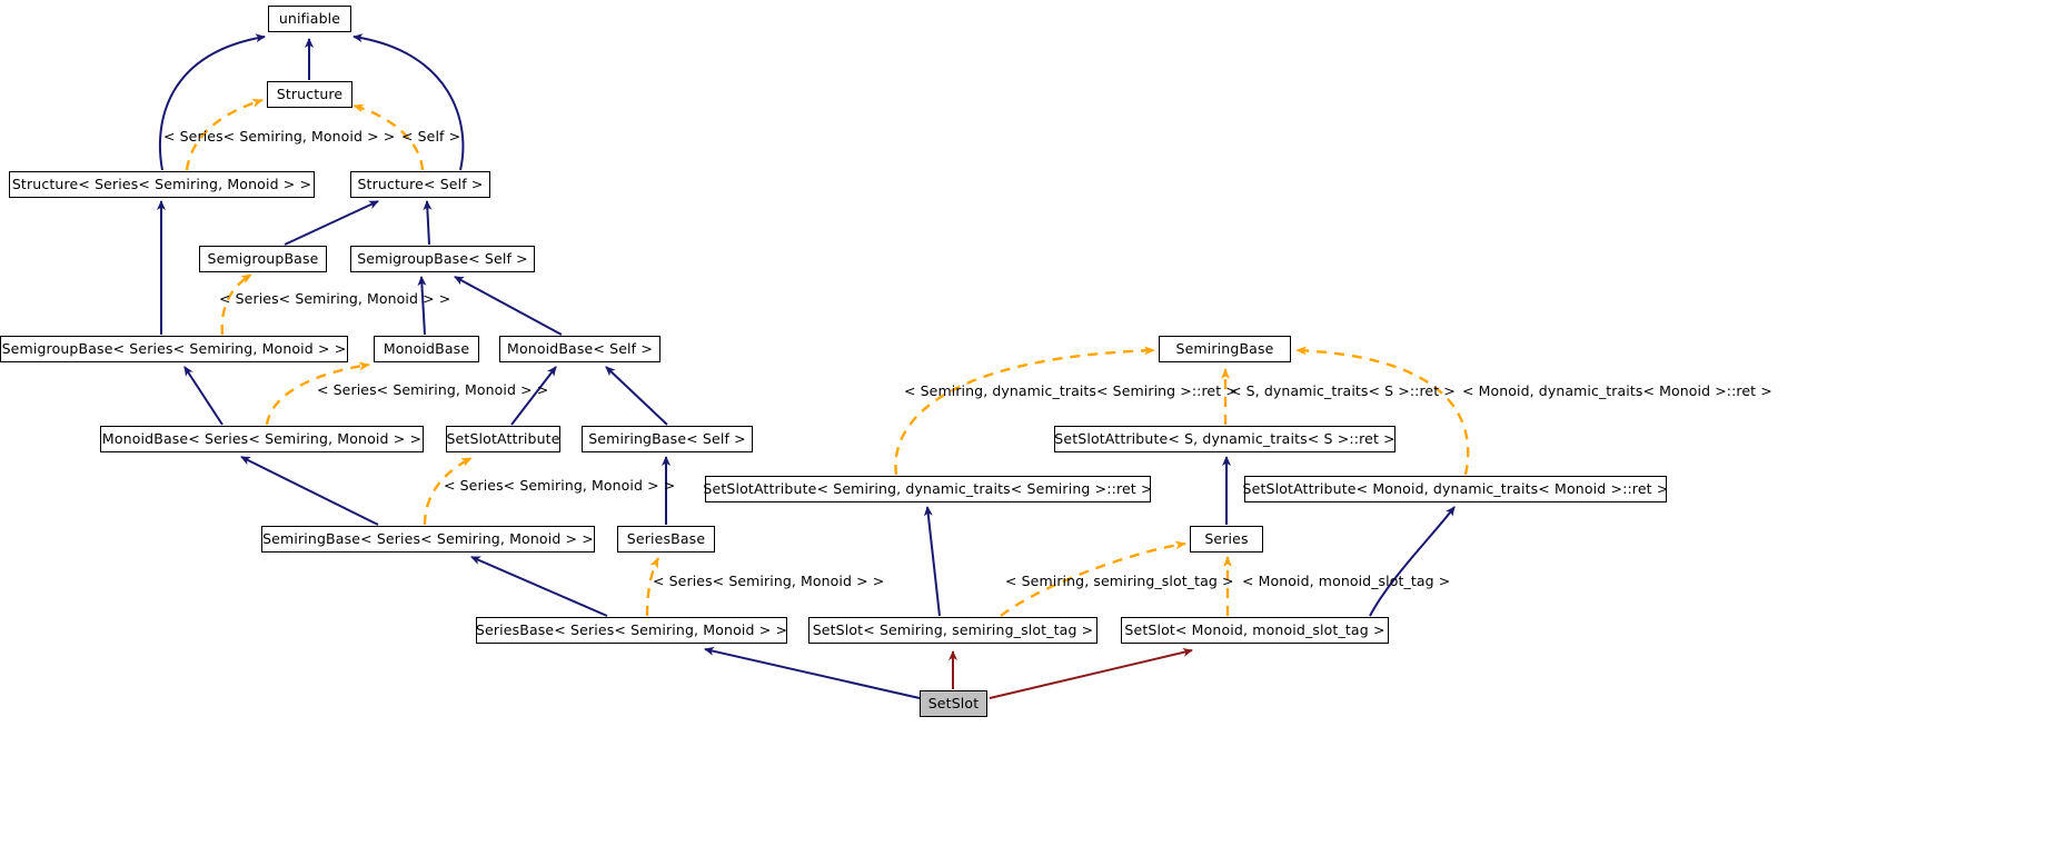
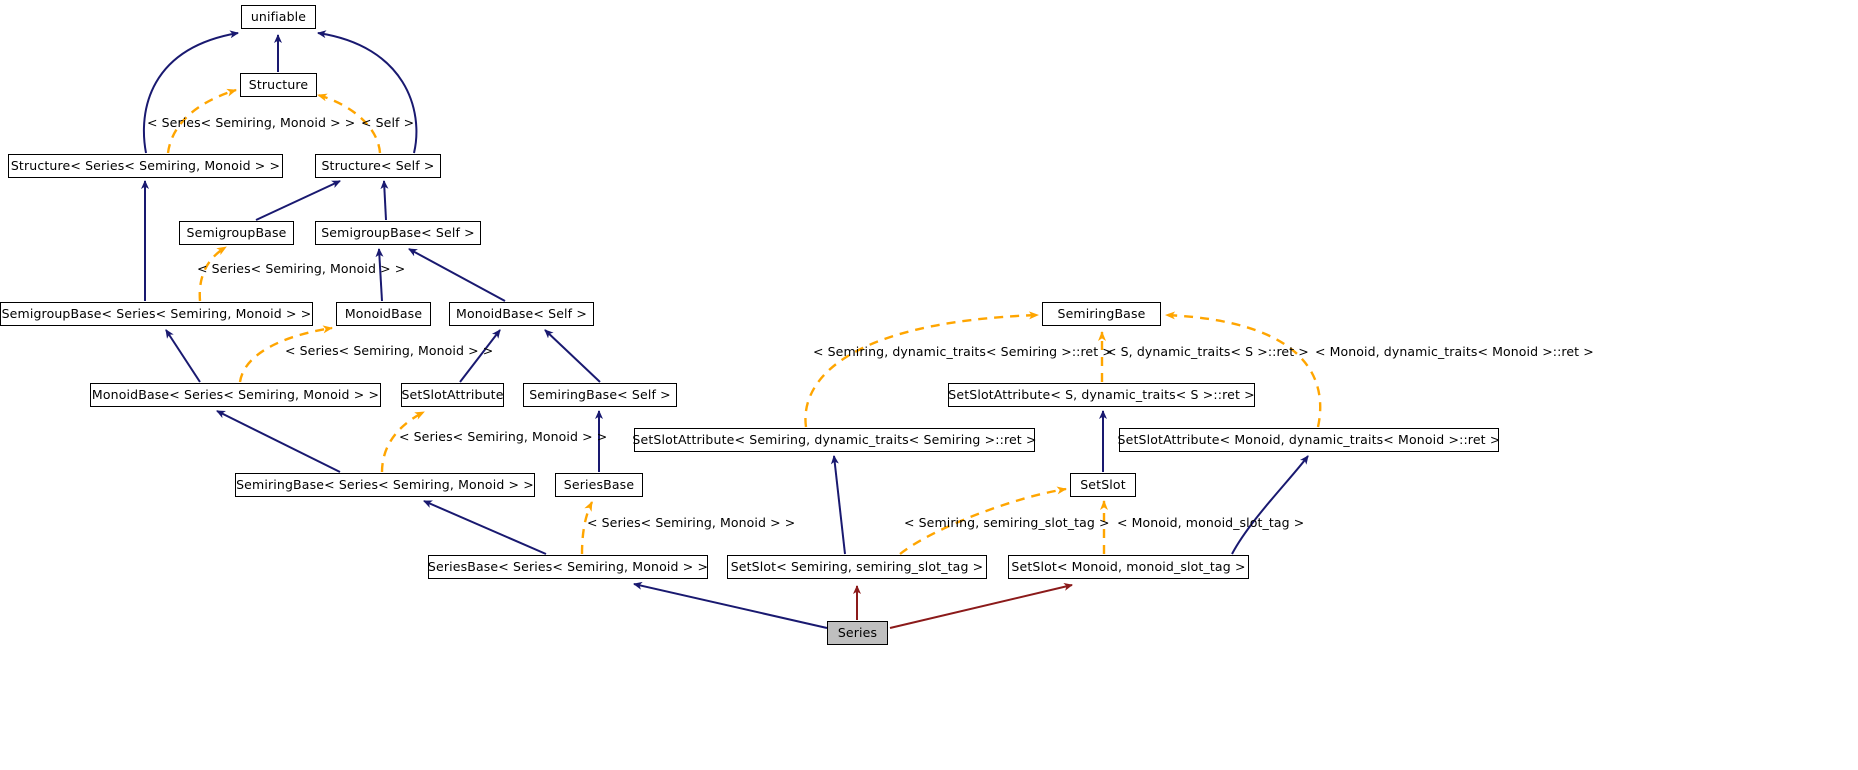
  unifiable
  Structure
  Structure< Series< Semiring, Monoid > >
  Structure< Self >
  SemigroupBase
  SemigroupBase< Self >
  SemigroupBase< Series< Semiring, Monoid > >
  MonoidBase
  MonoidBase< Self >
  SemiringBase
  MonoidBase< Series< Semiring, Monoid > >
  SetSlotAttribute
  SemiringBase< Self >
  SetSlotAttribute< S, dynamic_traits< S >::ret >
  SetSlotAttribute< Semiring, dynamic_traits< Semiring >::ret >
  SetSlotAttribute< Monoid, dynamic_traits< Monoid >::ret >
  SemiringBase< Series< Semiring, Monoid > >
  SeriesBase
- Series
+ SetSlot
  SeriesBase< Series< Semiring, Monoid > >
  SetSlot< Semiring, semiring_slot_tag >
  SetSlot< Monoid, monoid_slot_tag >
- SetSlot
+ Series
  < Series< Semiring, Monoid > >
  < Self >
  < Series< Semiring, Monoid > >
  < Series< Semiring, Monoid > >
  < Series< Semiring, Monoid > >
  < Series< Semiring, Monoid > >
  < Semiring, dynamic_traits< Semiring >::ret >
  < S, dynamic_traits< S >::ret >
  < Monoid, dynamic_traits< Monoid >::ret >
  < Semiring, semiring_slot_tag >
  < Monoid, monoid_slot_tag >
